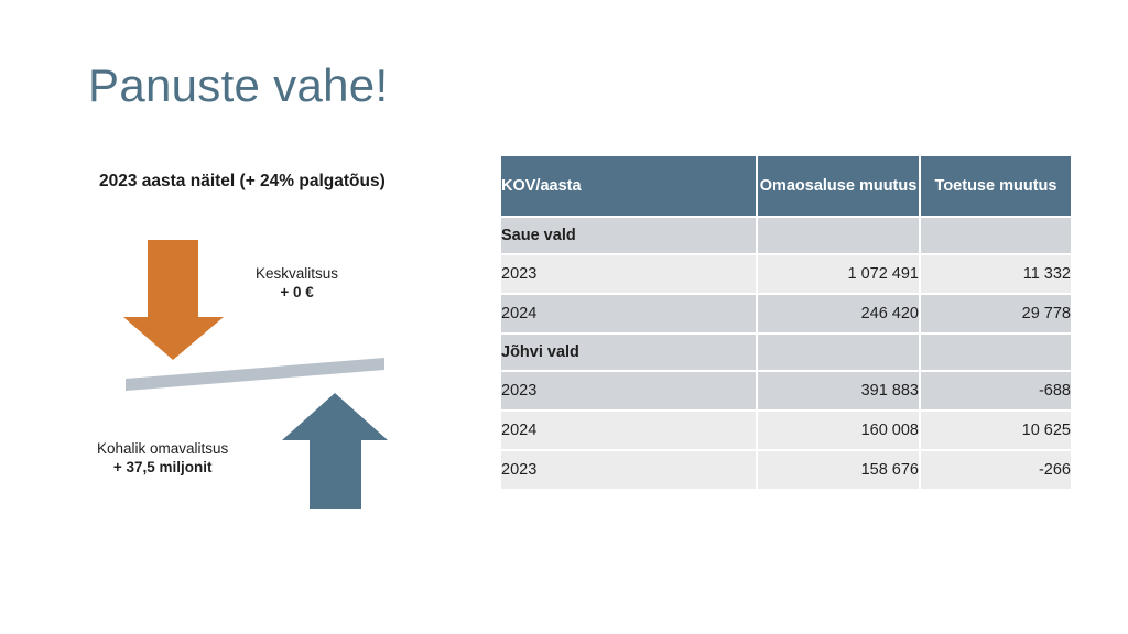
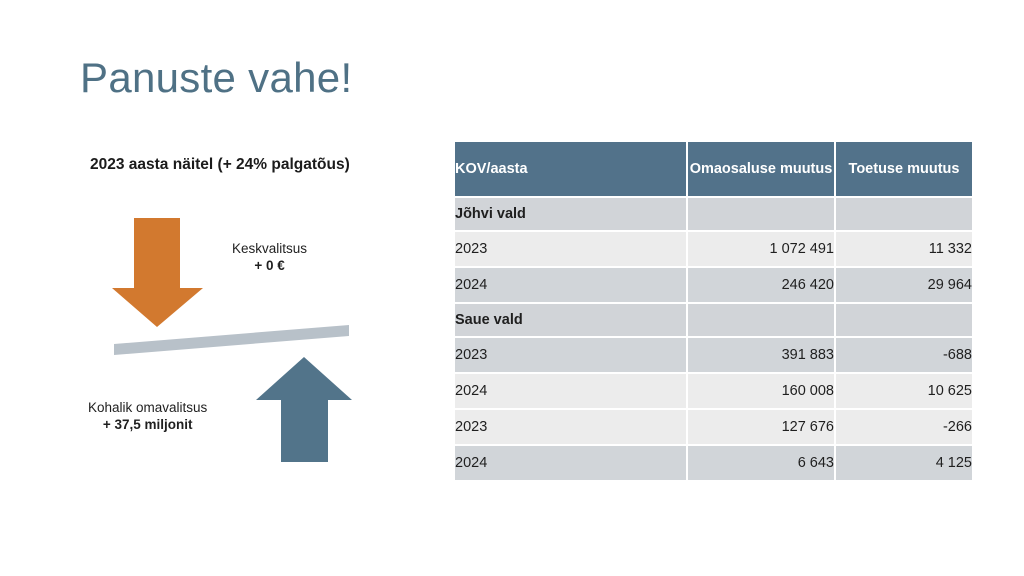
  Panuste vahe!
  2023 aasta näitel (+ 24% palgatõus)
  Keskvalitsus
  + 0 €
  Kohalik omavalitsus
  + 37,5 miljonit
  KOV/aasta	Omaosaluse muutus	Toetuse muutus
- Saue vald
+ Jõhvi vald
  2023	1 072 491	11 332
- 2024	246 420	29 778
+ 2024	246 420	29 964
- Jõhvi vald
+ Saue vald
  2023	391 883	-688
  2024	160 008	10 625
- 2023	158 676	-266
+ 2023	127 676	-266
+ 2024	6 643	4 125
